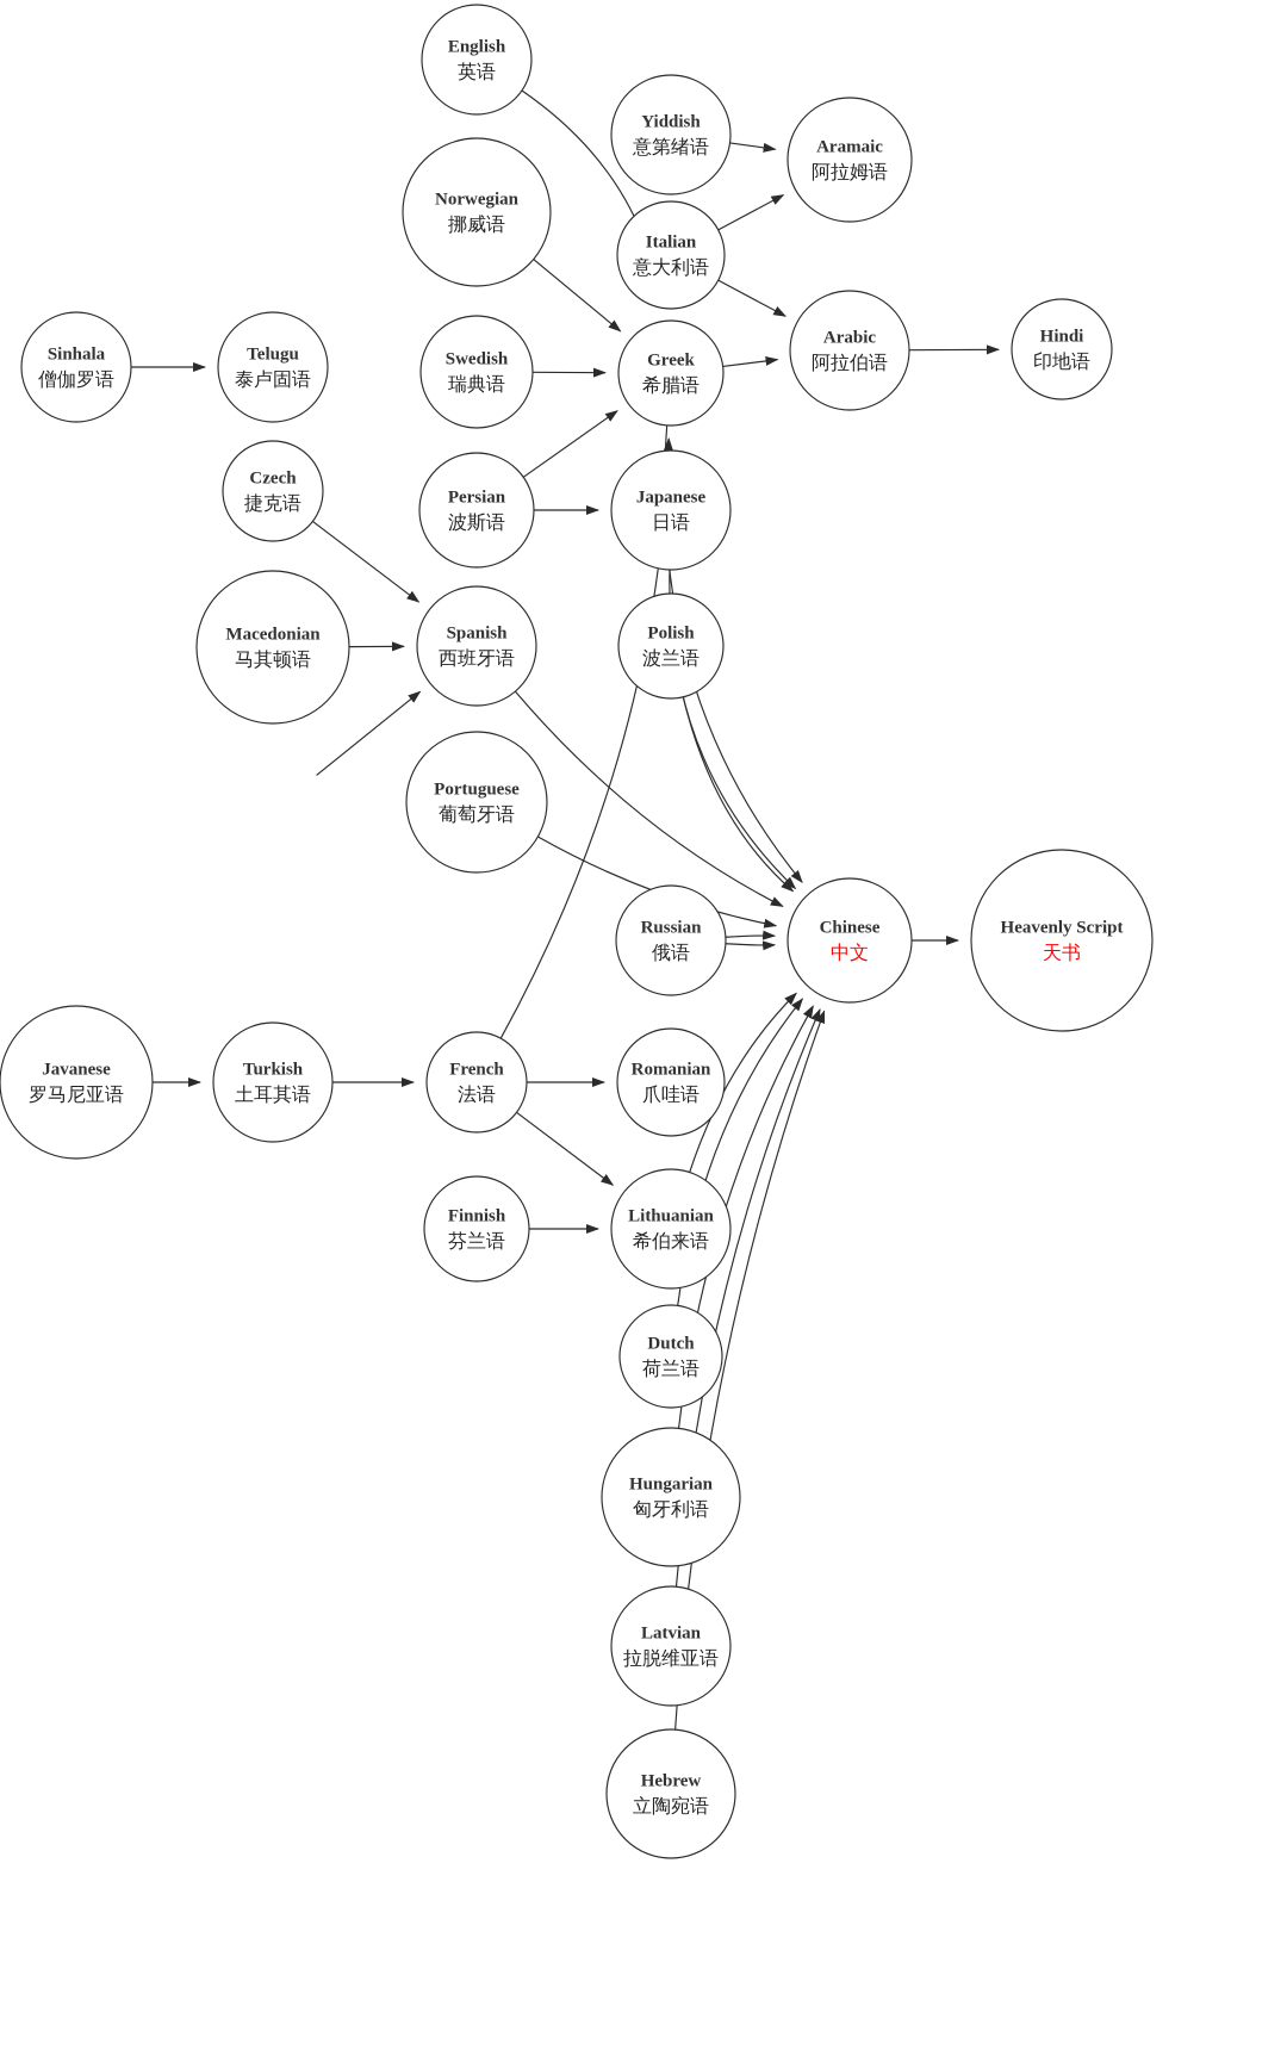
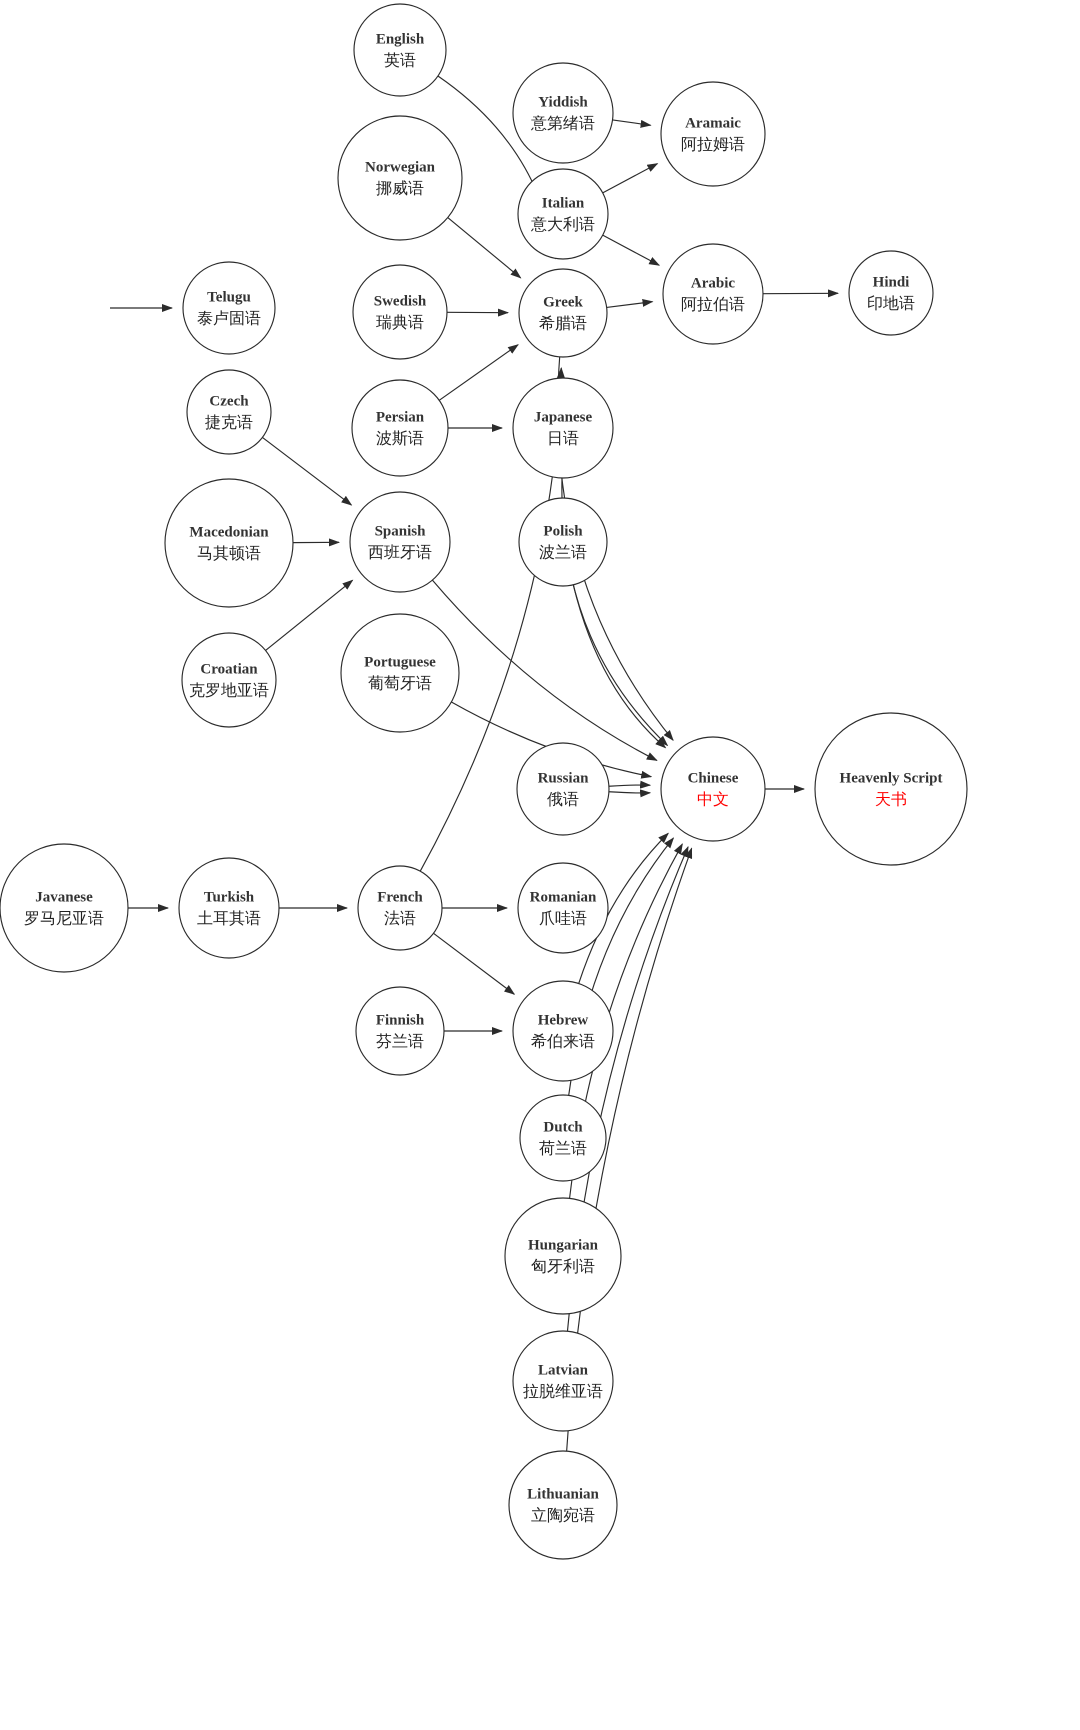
  English
  英语
  Yiddish
  意第绪语
  Aramaic
  阿拉姆语
  Norwegian
  挪威语
  Italian
  意大利语
- Sinhala
- 僧伽罗语
  Telugu
  泰卢固语
  Swedish
  瑞典语
  Greek
  希腊语
  Arabic
  阿拉伯语
  Hindi
  印地语
  Czech
  捷克语
  Persian
  波斯语
  Japanese
  日语
  Macedonian
  马其顿语
  Spanish
  西班牙语
  Polish
  波兰语
+ Croatian
+ 克罗地亚语
  Portuguese
  葡萄牙语
  Chinese
  中文
  Heavenly Script
  天书
  Russian
  俄语
  Javanese
  罗马尼亚语
  Turkish
  土耳其语
  French
  法语
  Romanian
  爪哇语
  Finnish
  芬兰语
- Lithuanian
+ Hebrew
  希伯来语
  Dutch
  荷兰语
  Hungarian
  匈牙利语
  Latvian
  拉脱维亚语
- Hebrew
+ Lithuanian
  立陶宛语
